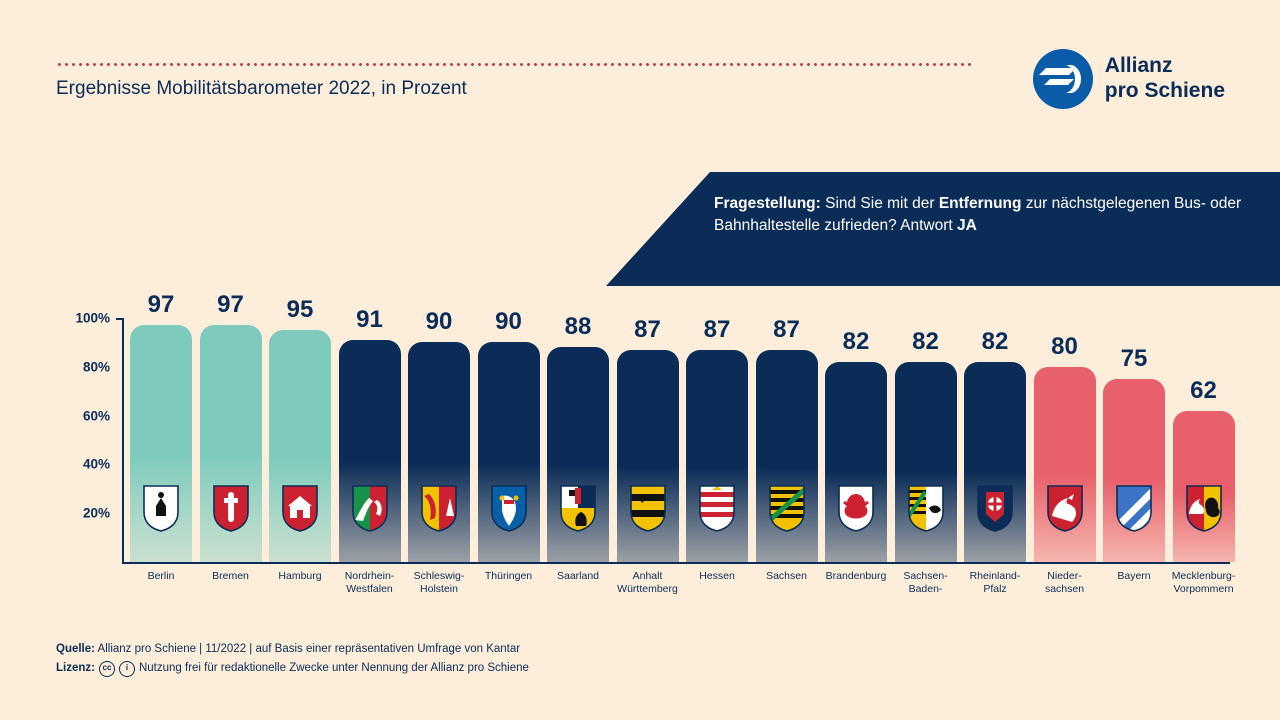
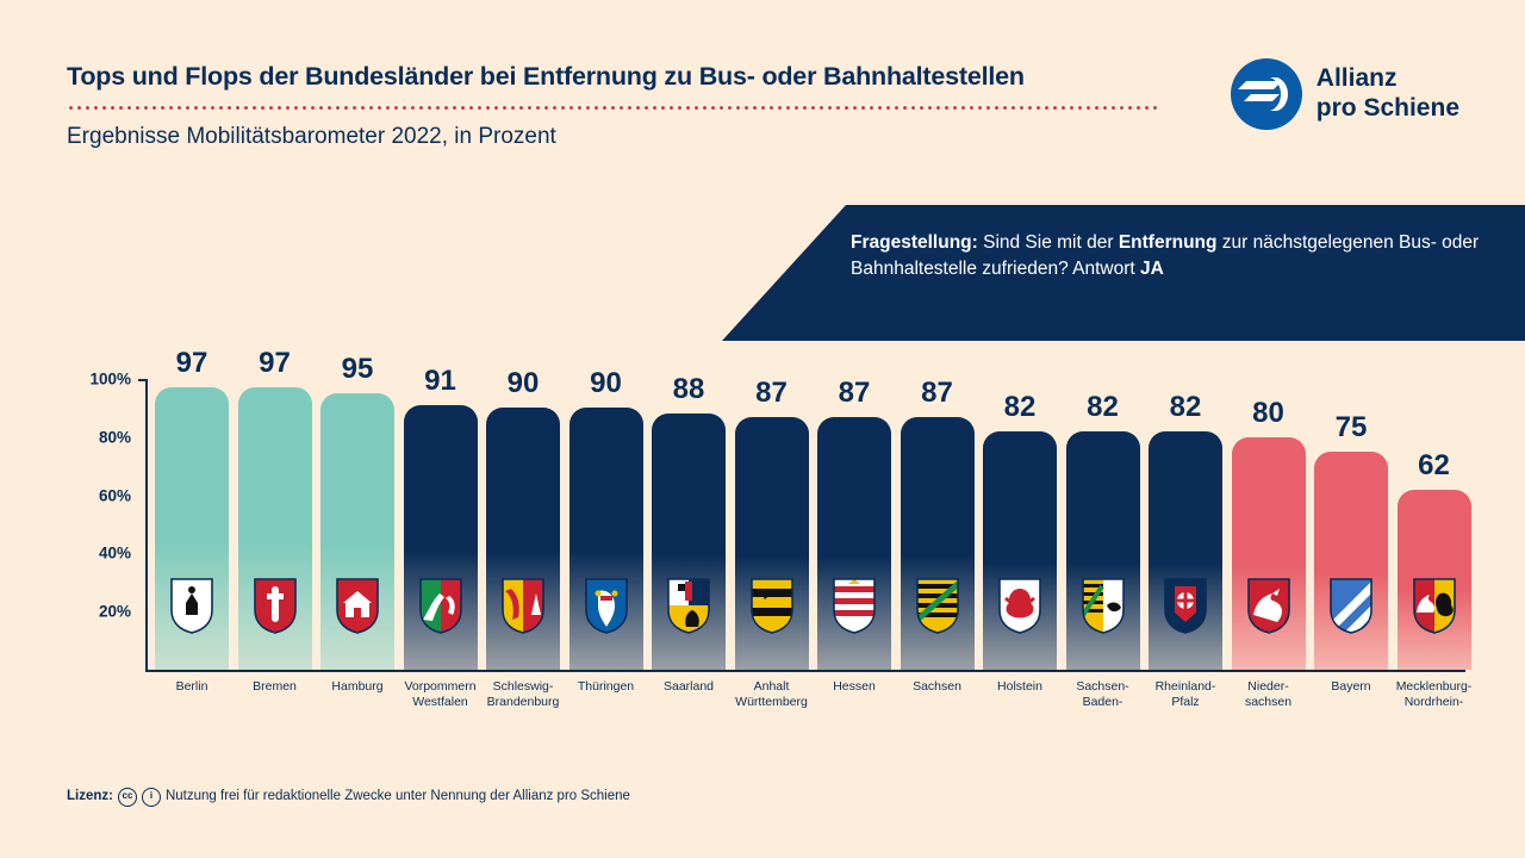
+ Tops und Flops der Bundesländer bei Entfernung zu Bus- oder Bahnhaltestellen
  Ergebnisse Mobilitätsbarometer 2022, in Prozent
  Allianz
  pro Schiene
  Fragestellung: Sind Sie mit der Entfernung zur nächstgelegenen Bus- oder Bahnhaltestelle zufrieden? Antwort JA
  100%
  80%
  60%
  40%
  20%
  97
  Berlin
  97
  Bremen
  95
  Hamburg
  91
- Nordrhein-
+ Vorpommern
  Westfalen
  90
  Schleswig-
- Holstein
+ Brandenburg
  90
  Thüringen
  88
  Saarland
  87
  Anhalt
  Württemberg
  87
  Hessen
  87
  Sachsen
  82
- Brandenburg
+ Holstein
  82
  Sachsen-
  Baden-
  82
  Rheinland-
  Pfalz
  80
  Nieder-
  sachsen
  75
  Bayern
  62
  Mecklenburg-
- Vorpommern
+ Nordrhein-
- Quelle: Allianz pro Schiene | 11/2022 | auf Basis einer repräsentativen Umfrage von Kantar
  Lizenz:
  cc
  i
  Nutzung frei für redaktionelle Zwecke unter Nennung der Allianz pro Schiene
